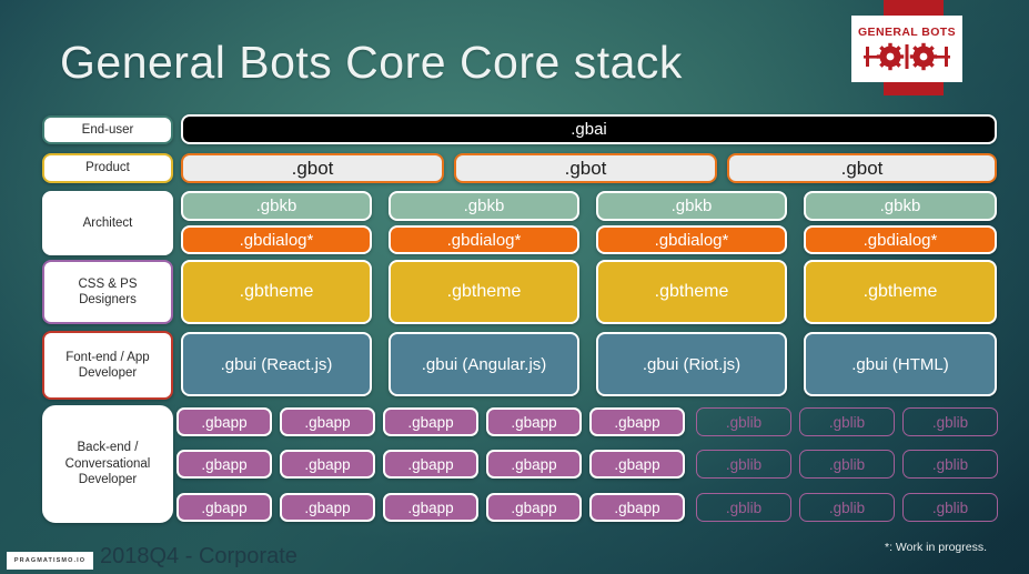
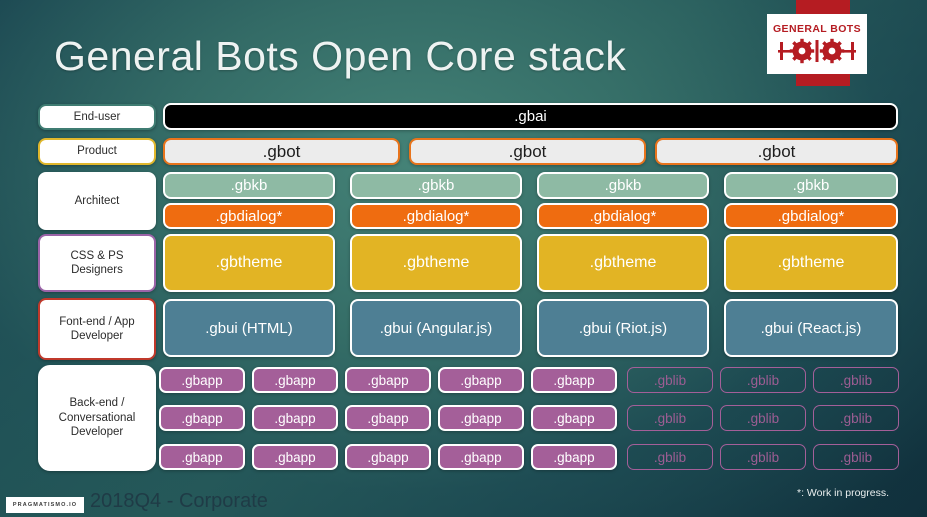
- General Bots Core Core stack
+ General Bots Open Core stack
  GENERAL BOTS
  End-user
  Product
  Architect
  CSS & PS
  Designers
  Font-end / App
  Developer
  Back-end /
  Conversational
  Developer
  .gbai
  .gbot
  .gbot
  .gbot
  .gbkb
  .gbkb
  .gbkb
  .gbkb
  .gbdialog*
  .gbdialog*
  .gbdialog*
  .gbdialog*
  .gbtheme
  .gbtheme
  .gbtheme
  .gbtheme
- .gbui (React.js)
+ .gbui (HTML)
  .gbui (Angular.js)
  .gbui (Riot.js)
- .gbui (HTML)
+ .gbui (React.js)
  .gbapp
  .gbapp
  .gbapp
  .gbapp
  .gbapp
  .gblib
  .gblib
  .gblib
  .gbapp
  .gbapp
  .gbapp
  .gbapp
  .gbapp
  .gblib
  .gblib
  .gblib
  .gbapp
  .gbapp
  .gbapp
  .gbapp
  .gbapp
  .gblib
  .gblib
  .gblib
  2018Q4 - Corporate
  *: Work in progress.
